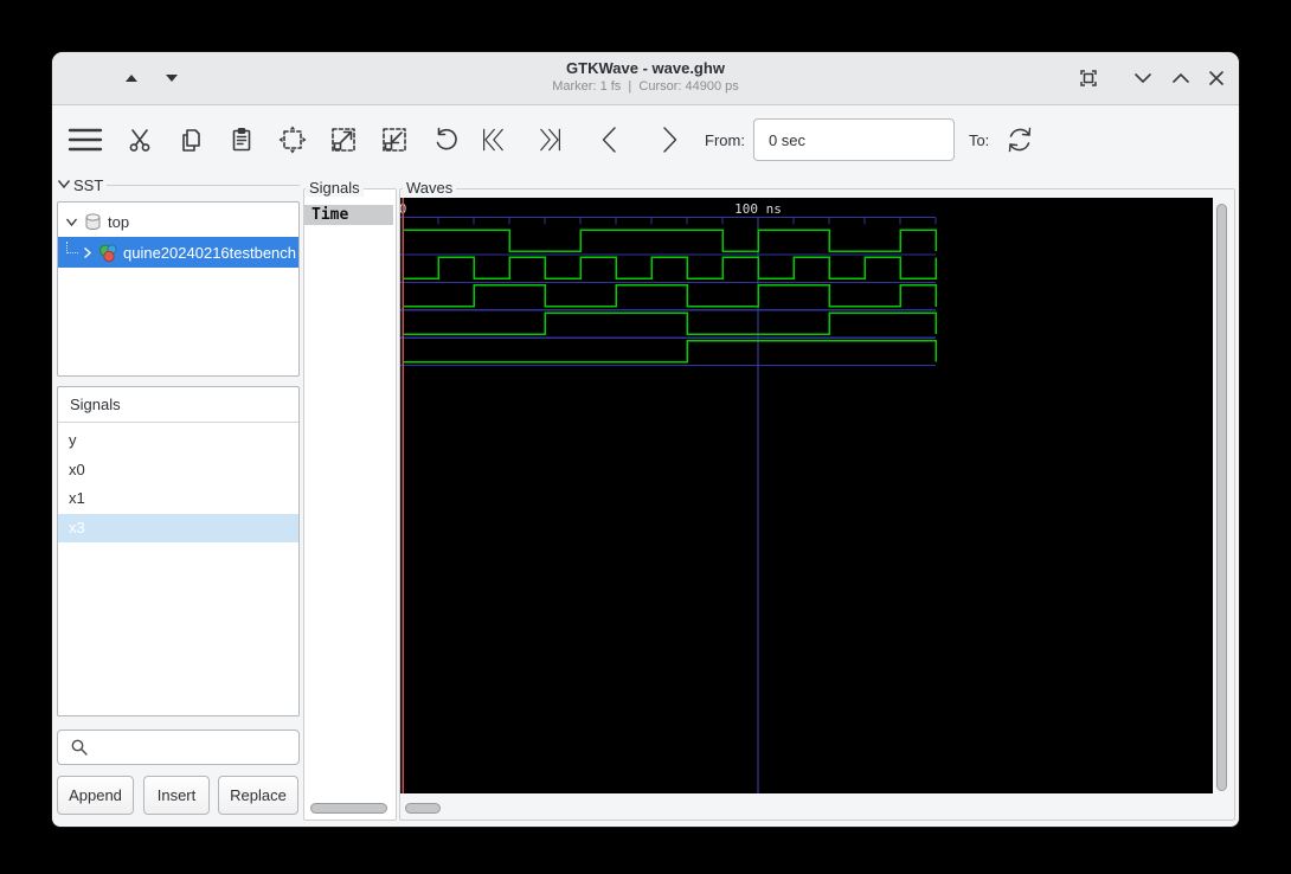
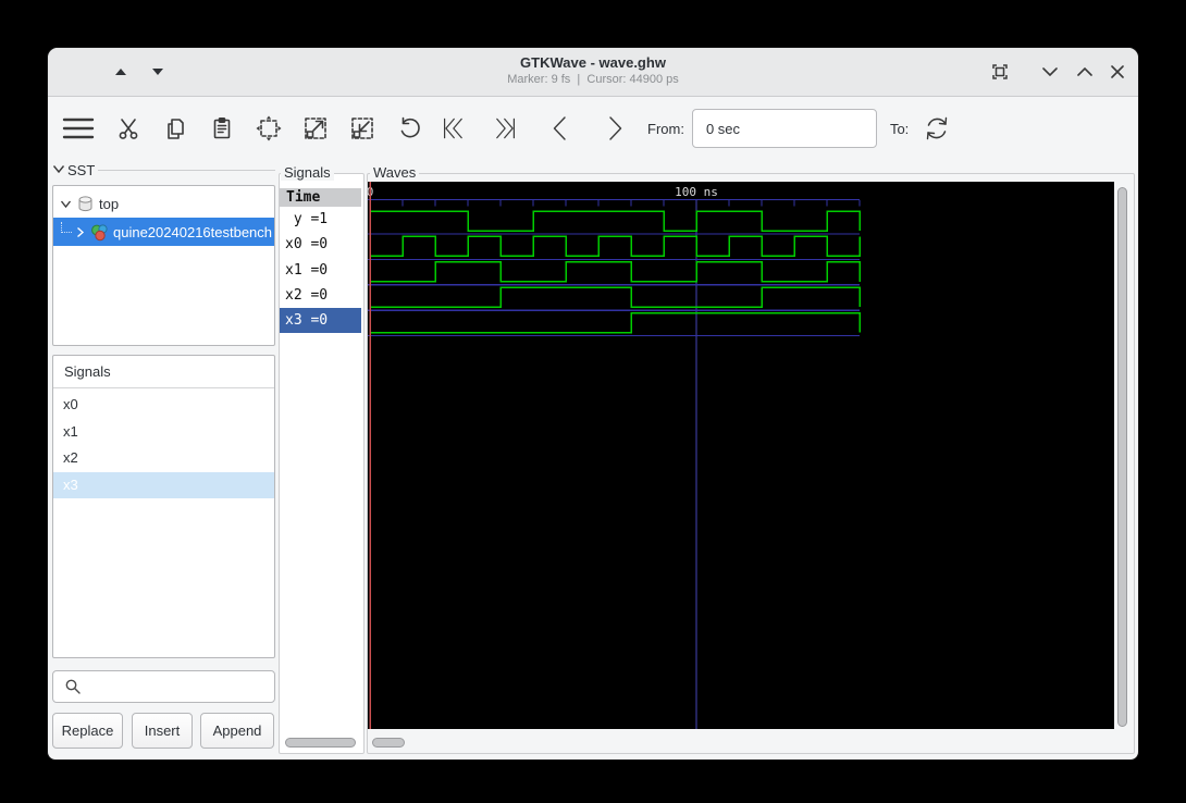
  GTKWave - wave.ghw
- Marker: 1 fs | Cursor: 44900 ps
+ Marker: 9 fs | Cursor: 44900 ps
  From:
  0 sec
  To:
  SST
  top
  quine20240216testbench
  Signals
- y
  x0
  x1
+ x2
  x3
- Append
+ Replace
  Insert
- Replace
+ Append
  Signals
  Time
+ y =1
+ x0 =0
+ x1 =0
+ x2 =0
+ x3 =0
  Waves
  100 ns
